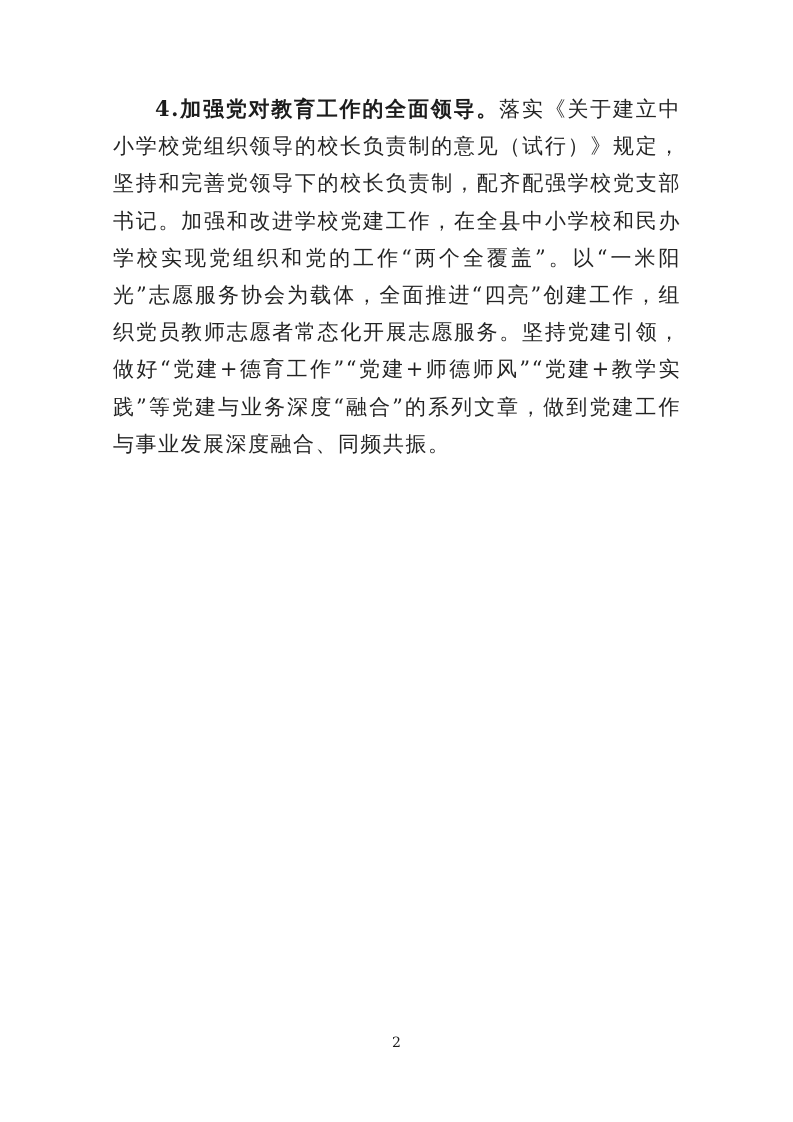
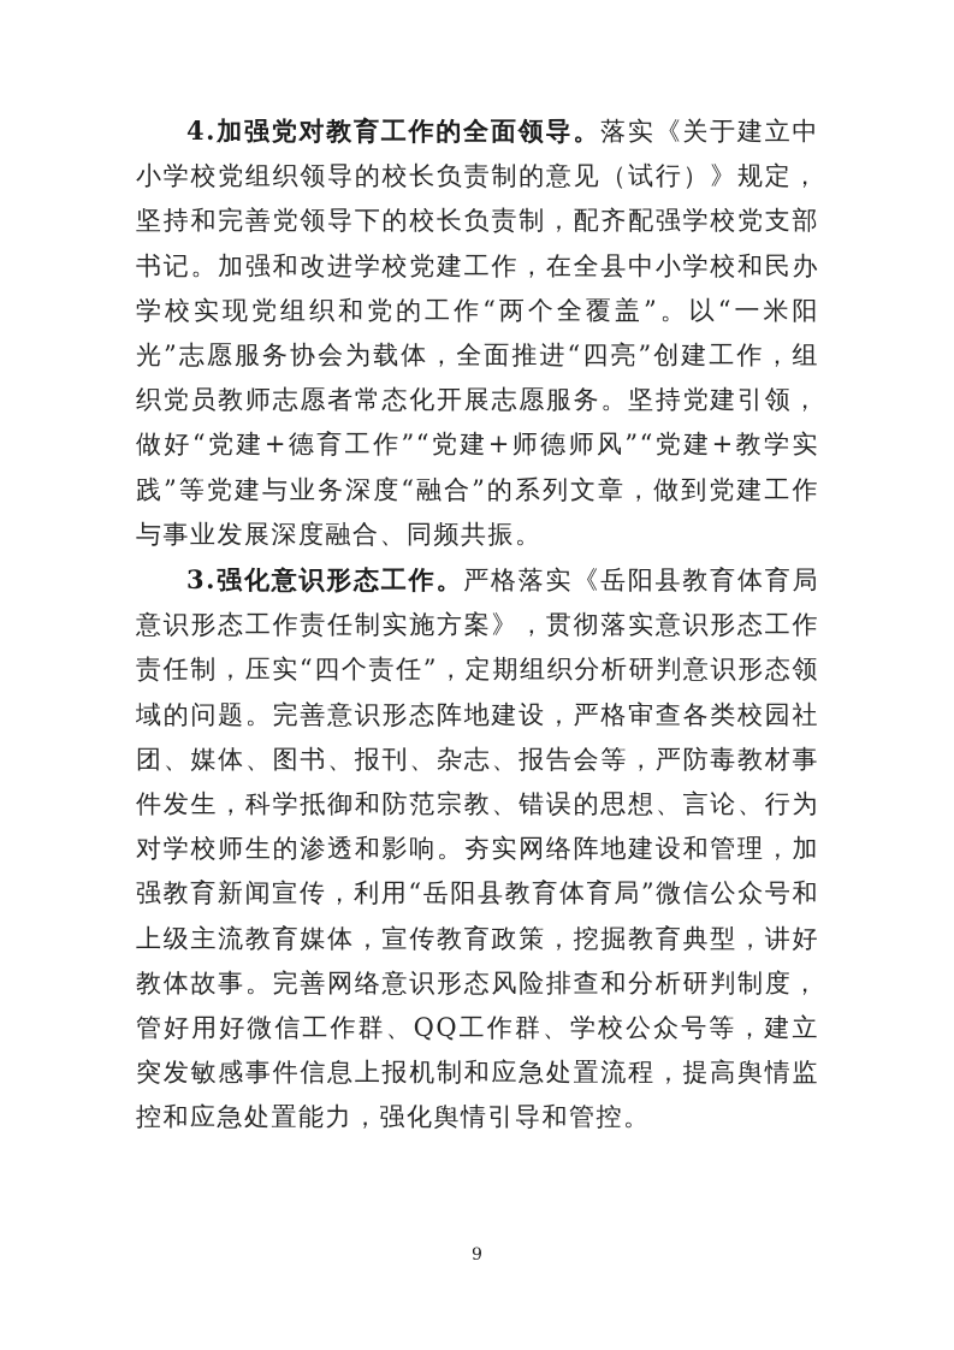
  4.加强党对教育工作的全面领导。落实《关于建立中小学校党组织领导的校长负责制的意见（试行）》规定，坚持和完善党领导下的校长负责制，配齐配强学校党支部书记。加强和改进学校党建工作，在全县中小学校和民办学校实现党组织和党的工作“两个全覆盖”。以“一米阳光”志愿服务协会为载体，全面推进“四亮”创建工作，组织党员教师志愿者常态化开展志愿服务。坚持党建引领，做好“党建+德育工作”“党建+师德师风”“党建+教学实践”等党建与业务深度“融合”的系列文章，做到党建工作与事业发展深度融合、同频共振。
+ 3.强化意识形态工作。严格落实《岳阳县教育体育局意识形态工作责任制实施方案》，贯彻落实意识形态工作责任制，压实“四个责任”，定期组织分析研判意识形态领域的问题。完善意识形态阵地建设，严格审查各类校园社团、媒体、图书、报刊、杂志、报告会等，严防毒教材事件发生，科学抵御和防范宗教、错误的思想、言论、行为对学校师生的渗透和影响。夯实网络阵地建设和管理，加强教育新闻宣传，利用“岳阳县教育体育局”微信公众号和上级主流教育媒体，宣传教育政策，挖掘教育典型，讲好教体故事。完善网络意识形态风险排查和分析研判制度，管好用好微信工作群、QQ工作群、学校公众号等，建立突发敏感事件信息上报机制和应急处置流程，提高舆情监控和应急处置能力，强化舆情引导和管控。
- 2
+ 9
